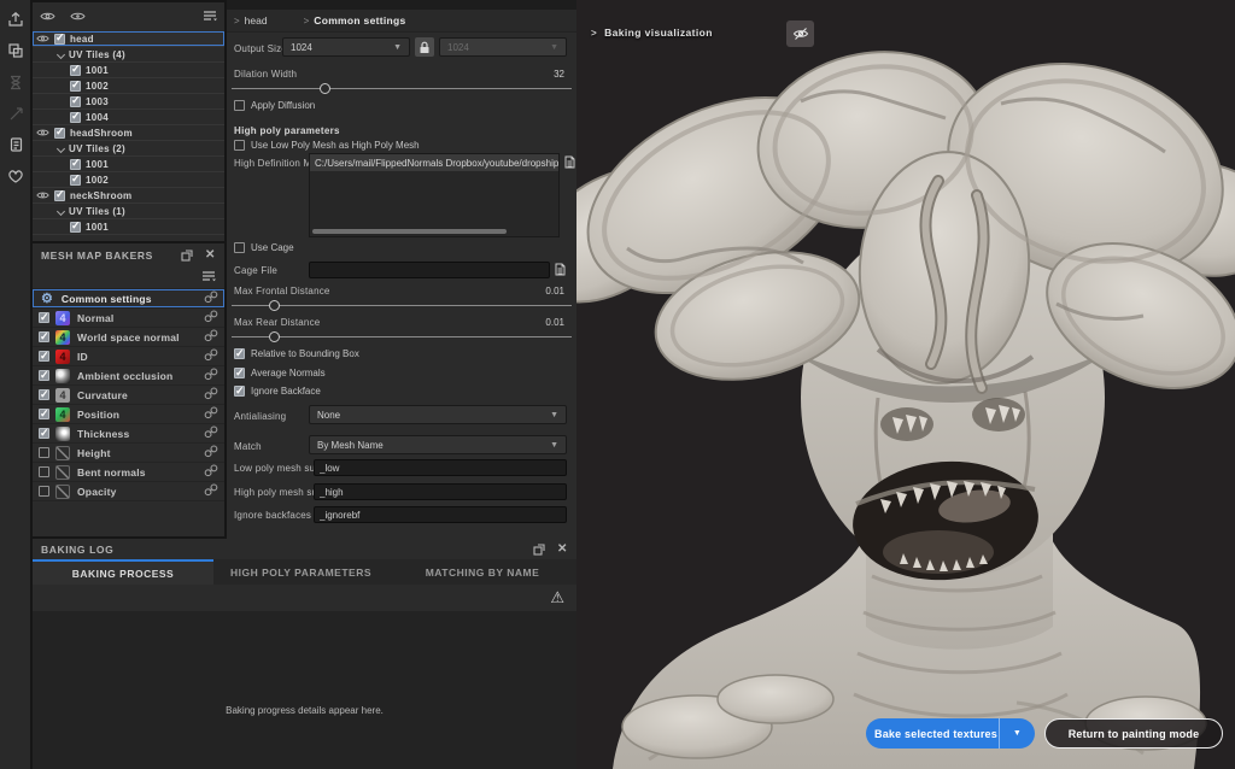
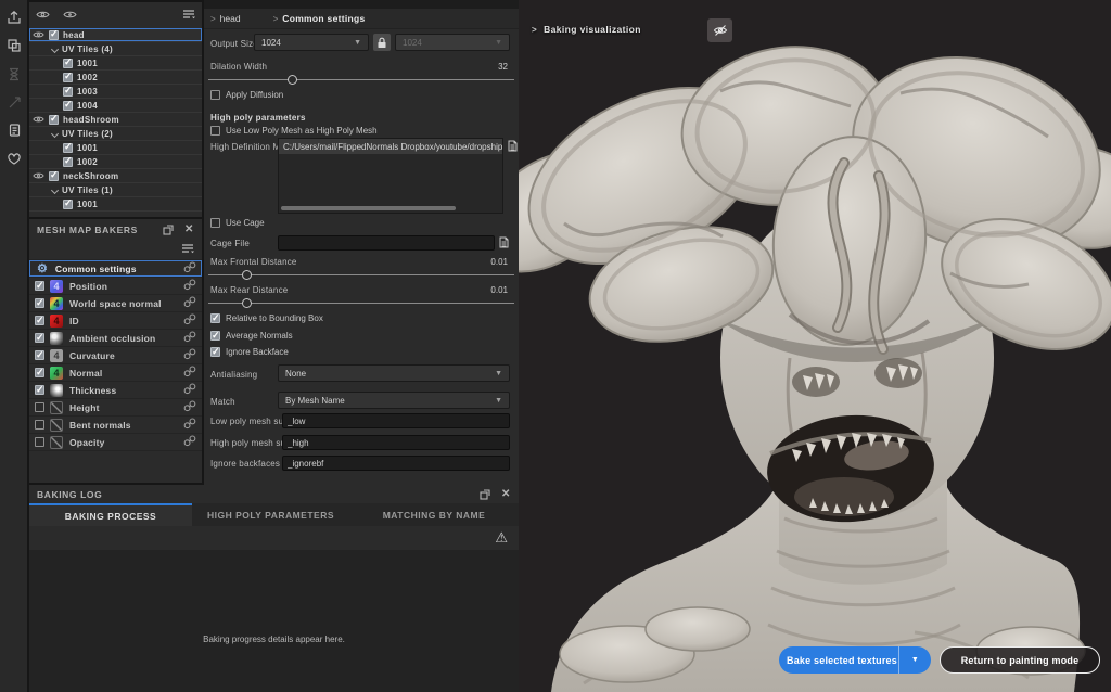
  head
  UV Tiles (4)
  1001
  1002
  1003
  1004
  headShroom
  UV Tiles (2)
  1001
  1002
  neckShroom
  UV Tiles (1)
  1001
  MESH MAP BAKERS
  ✕
  ⚙
  Common settings
  4
- Normal
+ Position
  4
  World space normal
  4
  ID
  Ambient occlusion
  4
  Curvature
  4
- Position
+ Normal
  Thickness
  Height
  Bent normals
  Opacity
  >
  head
  >
  Common settings
  Output Siz
  1024
  1024
  Dilation Width
  32
  Apply Diffusion
  High poly parameters
  Use Low Poly Mesh as High Poly Mesh
  High Definition M
  C:/Users/mail/FlippedNormals Dropbox/youtube/dropship
  Use Cage
  Cage File
  Max Frontal Distance
  0.01
  Max Rear Distance
  0.01
  Relative to Bounding Box
  Average Normals
  Ignore Backface
  Antialiasing
  None
  Match
  By Mesh Name
  Low poly mesh su
  _low
  High poly mesh s
  _high
  Ignore backfaces
  _ignorebf
  BAKING LOG
  ✕
  BAKING PROCESS
  HIGH POLY PARAMETERS
  MATCHING BY NAME
  ⚠
  Baking progress details appear here.
  >
  Baking visualization
  Bake selected textures
  Return to painting mode
